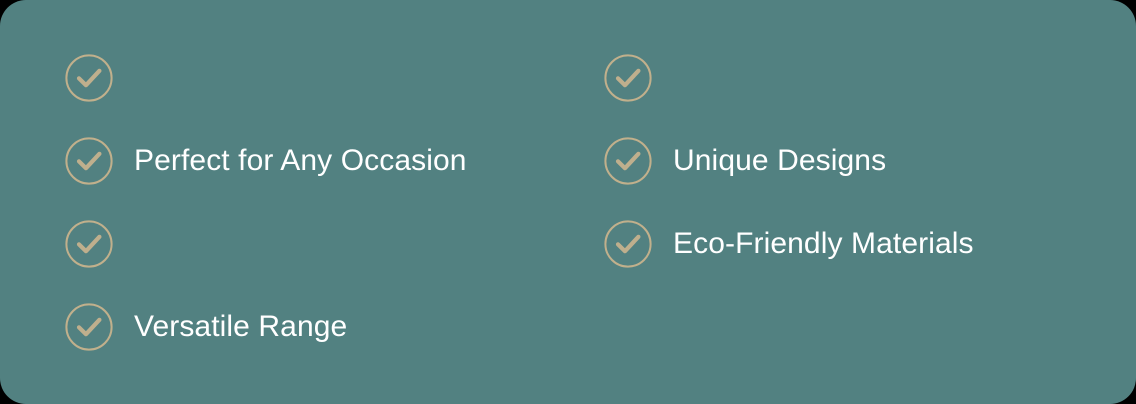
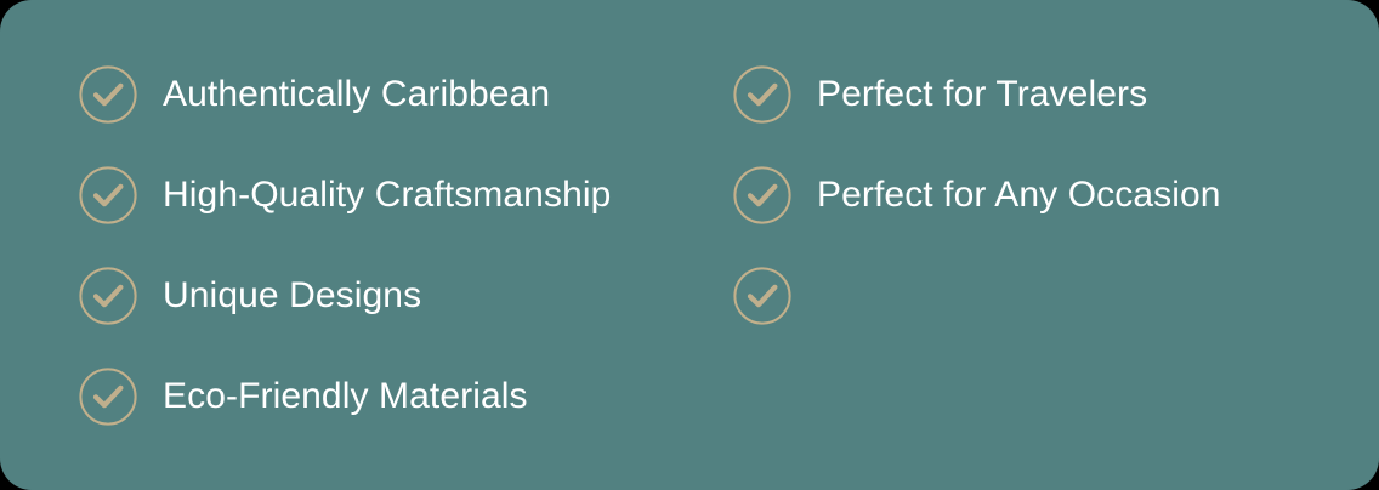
+ Authentically Caribbean
+ Perfect for Travelers
+ High-Quality Craftsmanship
  Perfect for Any Occasion
  Unique Designs
  Eco-Friendly Materials
- Versatile Range
